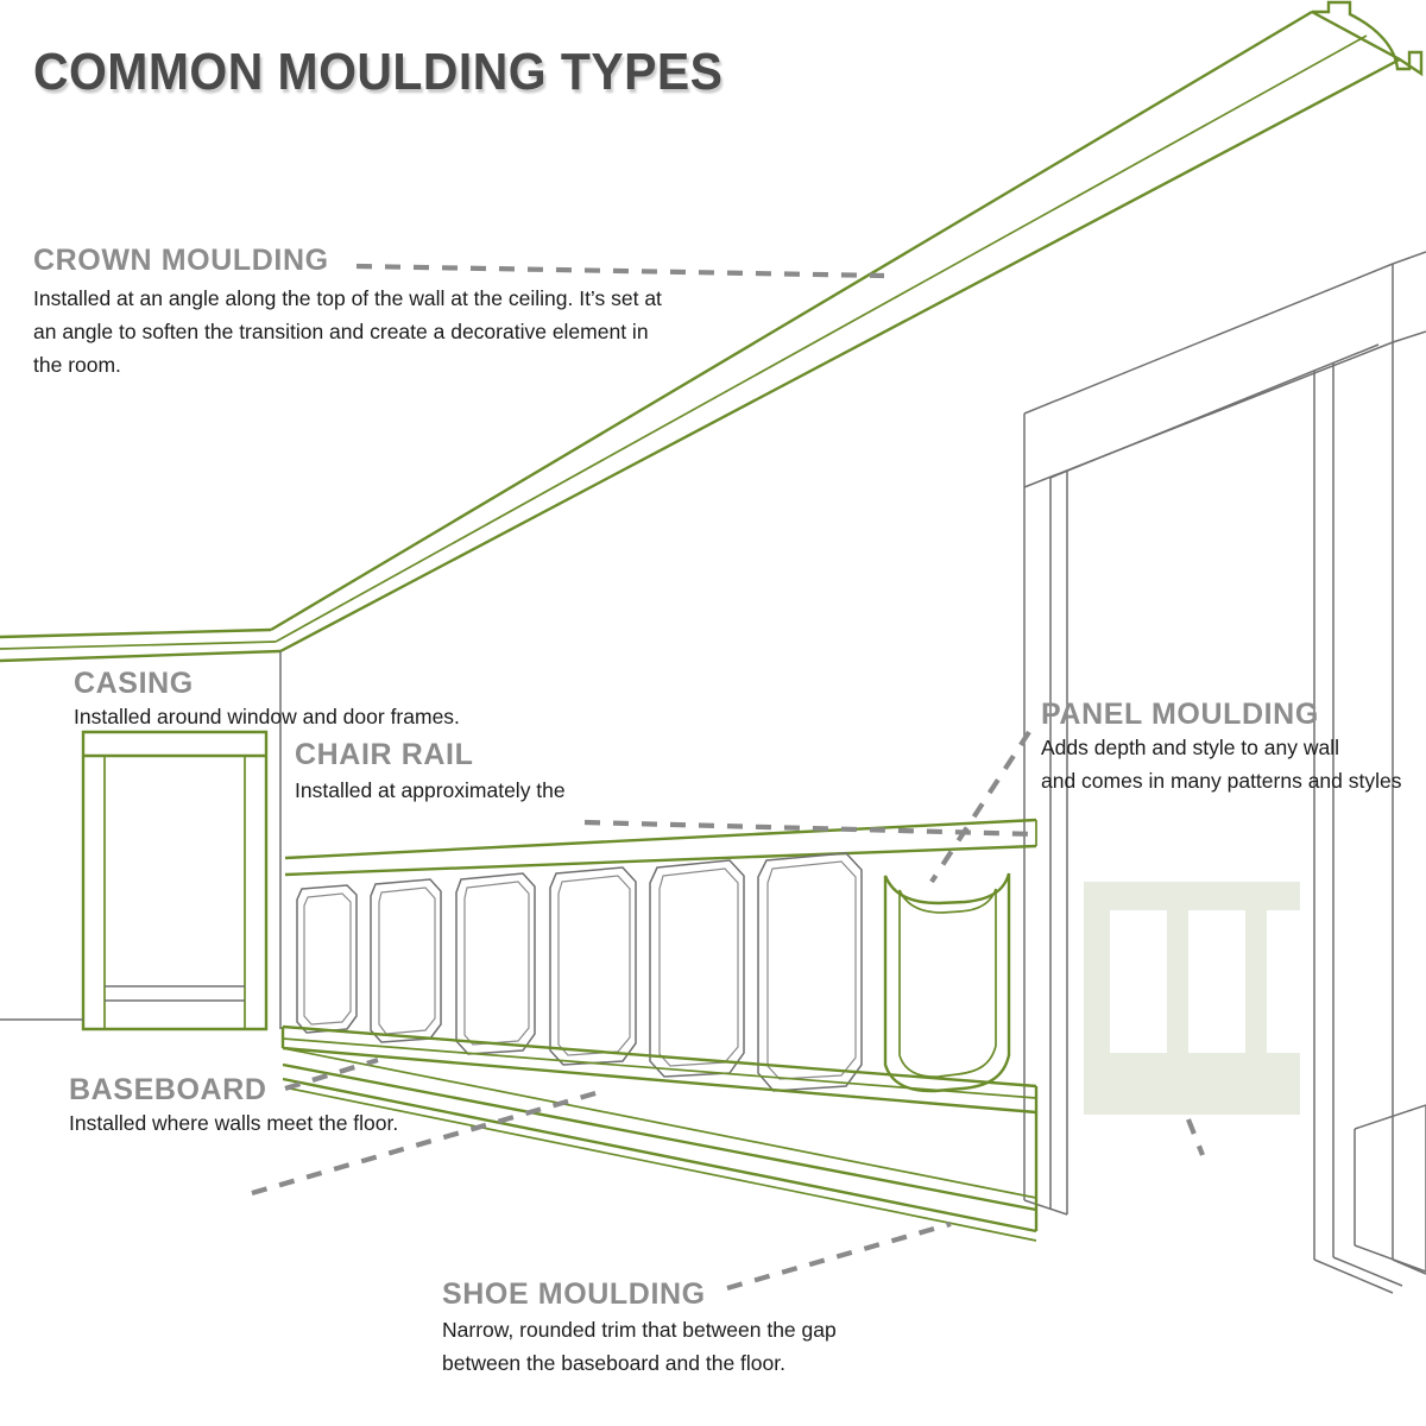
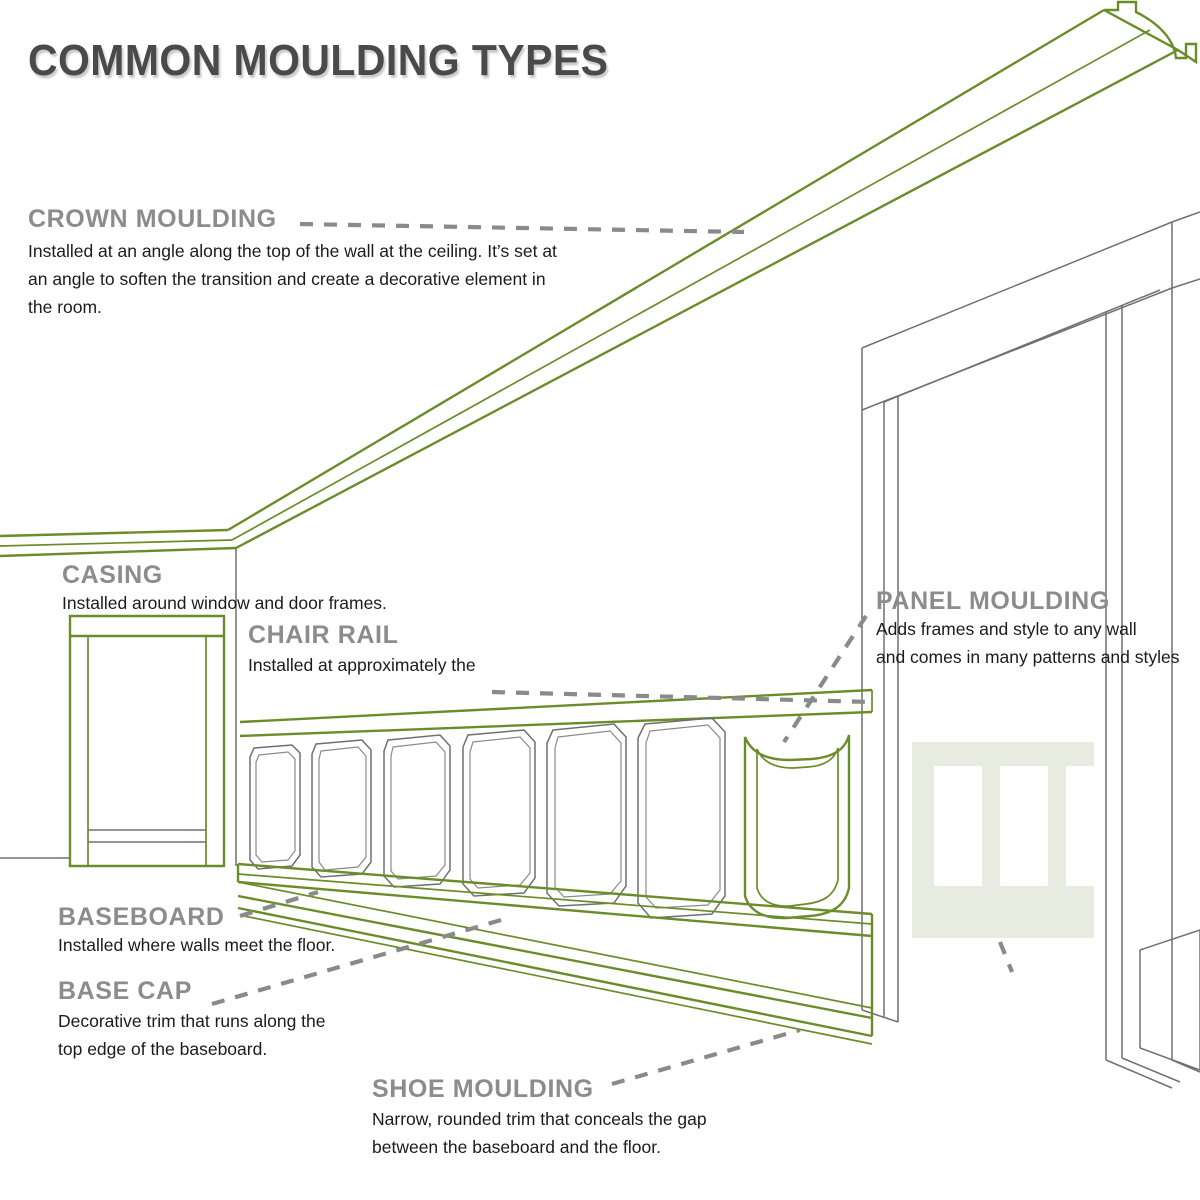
  COMMON MOULDING TYPES
  CROWN MOULDING
  Installed at an angle along the top of the wall at the ceiling. It’s set at
  an angle to soften the transition and create a decorative element in
  the room.
  CASING
  Installed around window and door frames.
  CHAIR RAIL
  Installed at approximately the
  PANEL MOULDING
- Adds depth and style to any wall
+ Adds frames and style to any wall
  and comes in many patterns and styles
  BASEBOARD
  Installed where walls meet the floor.
+ BASE CAP
+ Decorative trim that runs along the
+ top edge of the baseboard.
  SHOE MOULDING
- Narrow, rounded trim that between the gap
+ Narrow, rounded trim that conceals the gap
  between the baseboard and the floor.
